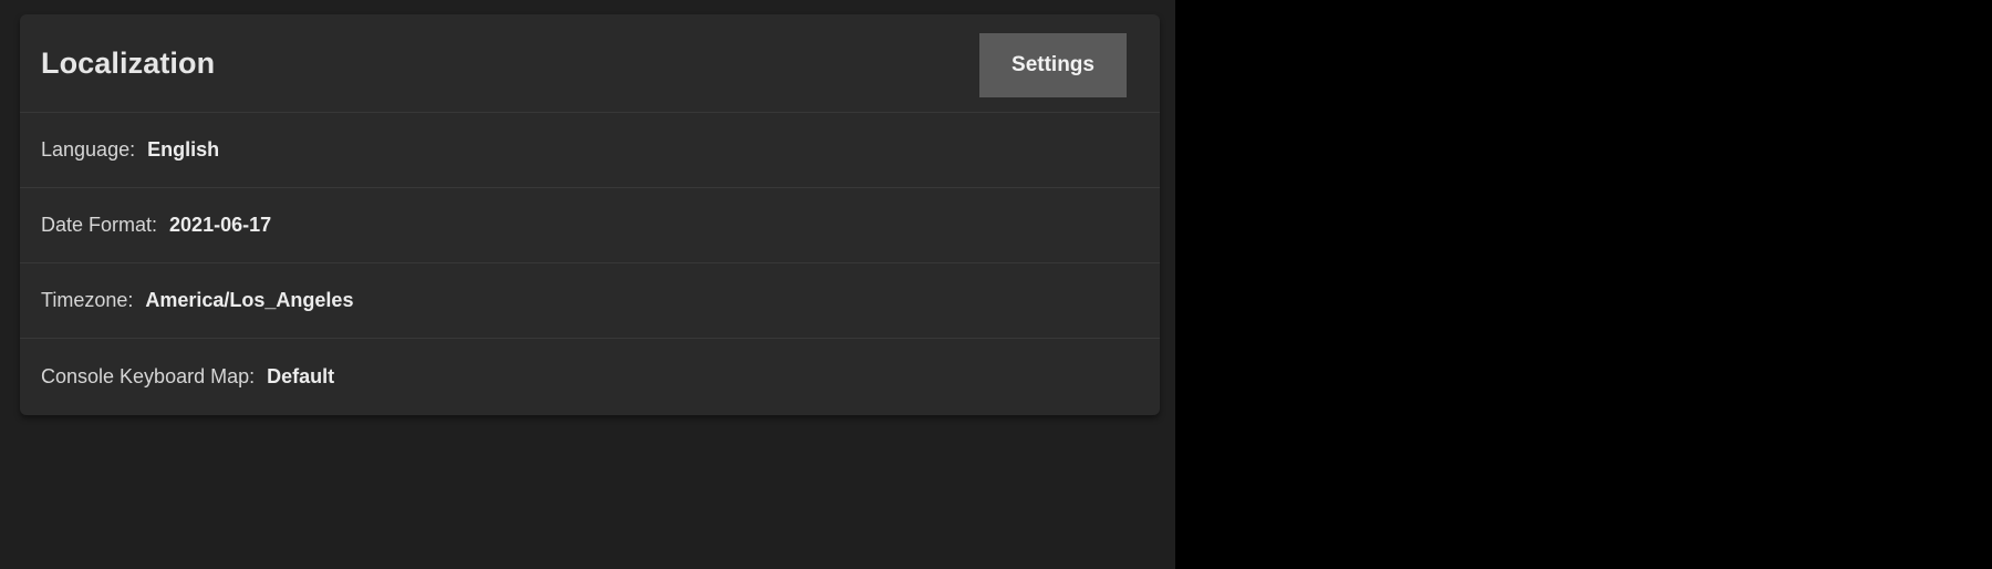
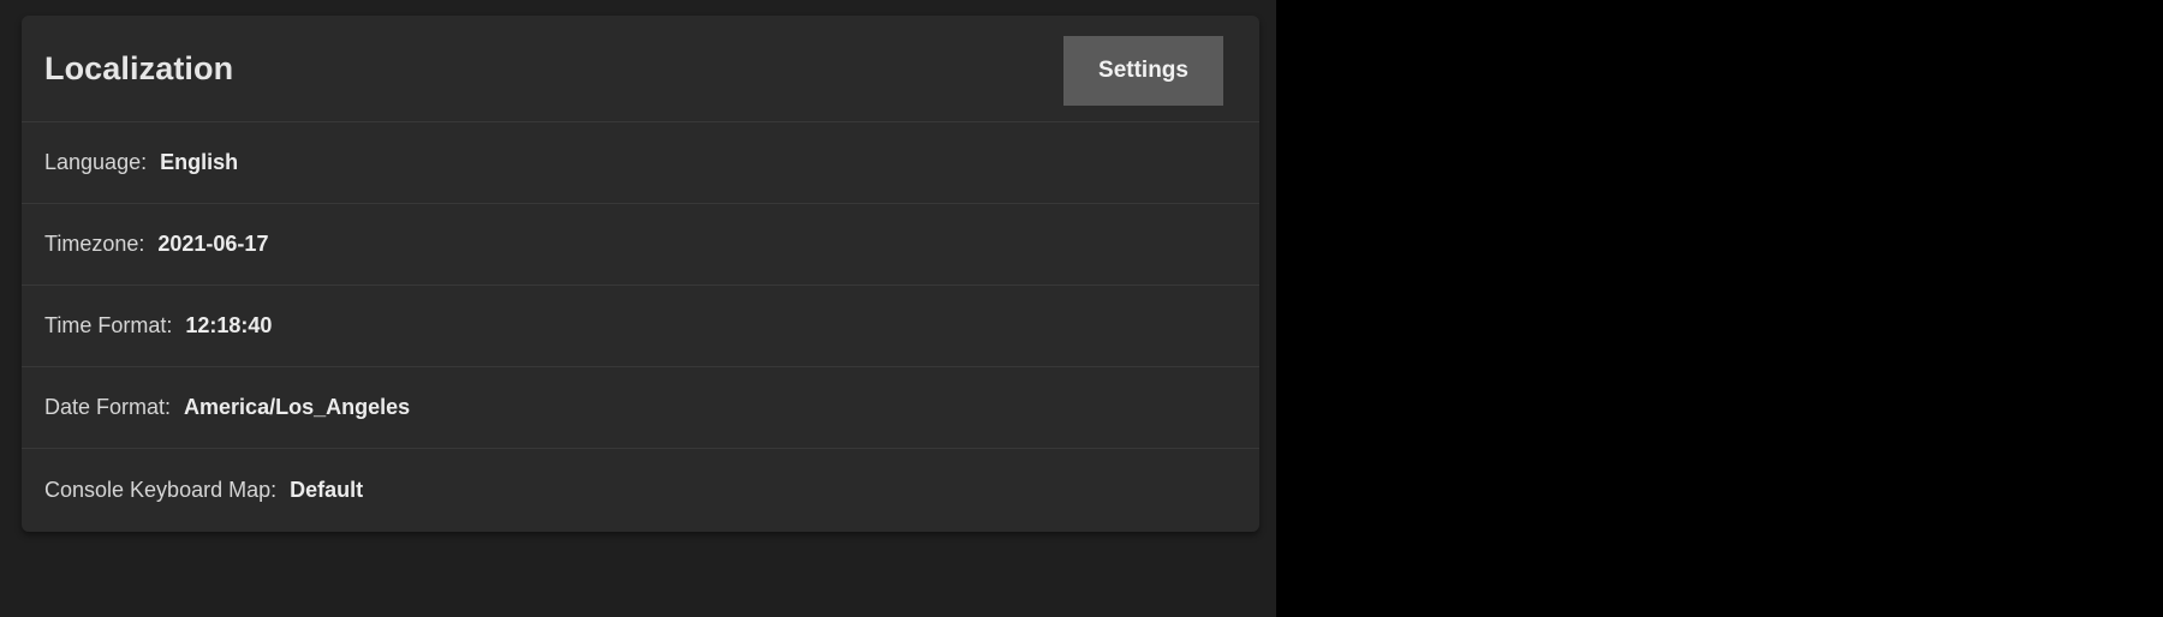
  Localization
  Settings
  Language:
  English
- Date Format:
+ Timezone:
  2021-06-17
+ Time Format:
+ 12:18:40
- Timezone:
+ Date Format:
  America/Los_Angeles
  Console Keyboard Map:
  Default
